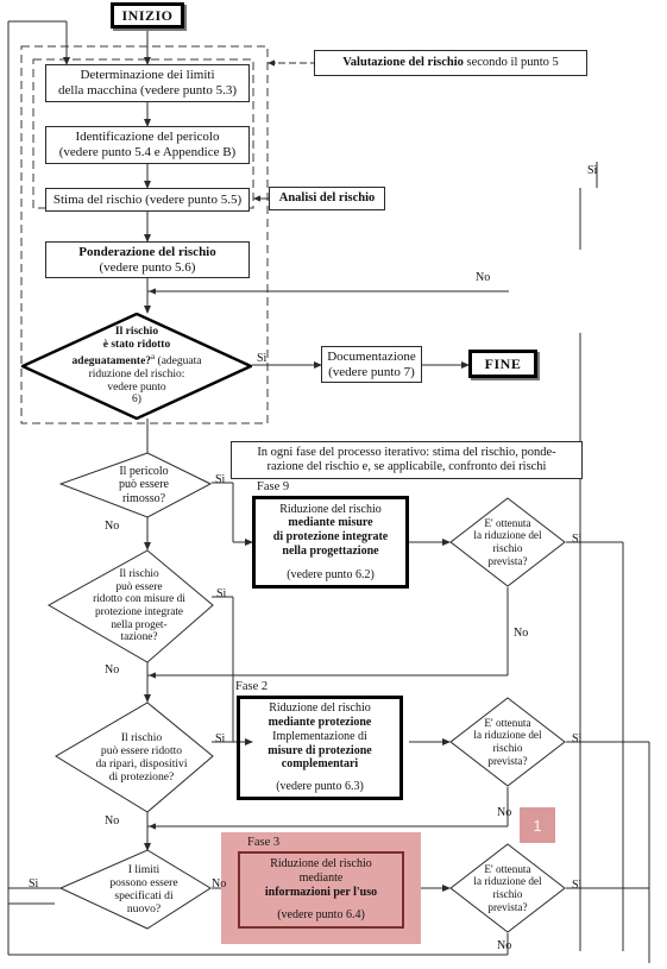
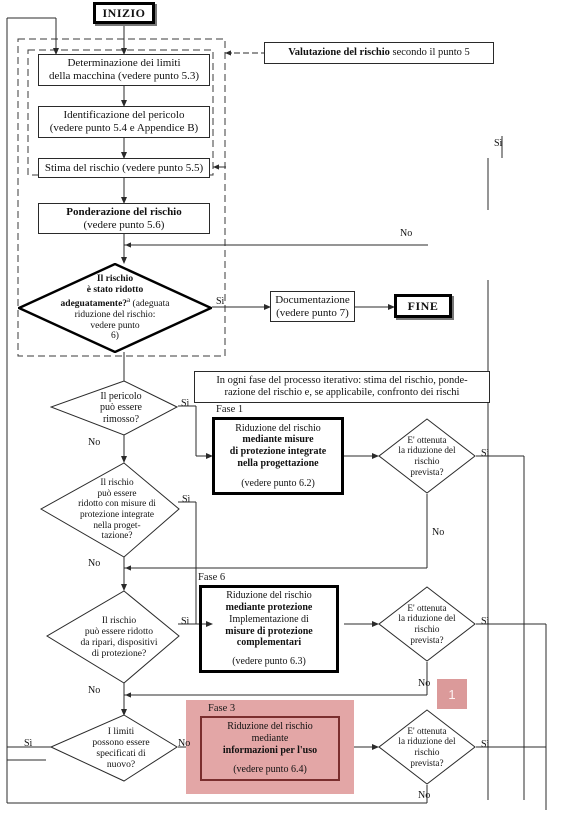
  INIZIO
  FINE
  Determinazione dei limiti
  della macchina (vedere punto 5.3)
  Identificazione del pericolo
  (vedere punto 5.4 e Appendice B)
  Stima del rischio (vedere punto 5.5)
  Ponderazione del rischio
  (vedere punto 5.6)
  Documentazione
  (vedere punto 7)
  Valutazione del rischio secondo il punto 5
- Analisi del rischio
  In ogni fase del processo iterativo: stima del rischio, ponde-
  razione del rischio e, se applicabile, confronto dei rischi
  Il rischio
  è stato ridotto
  adeguatamente?a (adeguata
  riduzione del rischio:
  vedere punto
  6)
  Il pericolo
  può essere
  rimosso?
  Il rischio
  può essere
  ridotto con misure di
  protezione integrate
  nella proget-
  tazione?
  Il rischio
  può essere ridotto
  da ripari, dispositivi
  di protezione?
  I limiti
  possono essere
  specificati di
  nuovo?
  E' ottenuta
  la riduzione del
  rischio
  prevista?
  E' ottenuta
  la riduzione del
  rischio
  prevista?
  E' ottenuta
  la riduzione del
  rischio
  prevista?
- Fase 9
+ Fase 1
  Riduzione del rischio
  mediante misure
  di protezione integrate
  nella progettazione
  (vedere punto 6.2)
- Fase 2
+ Fase 6
  Riduzione del rischio
  mediante protezione
  Implementazione di
  misure di protezione
  complementari
  (vedere punto 6.3)
  Fase 3
  Riduzione del rischio
  mediante
  informazioni per l'uso
  (vedere punto 6.4)
  1
  Sì
  No
  Sì
  Sì
  No
  Sì
  No
  Sì
  No
  Sì
  No
  Sì
  No
  Sì
  No
  Sì
  No
